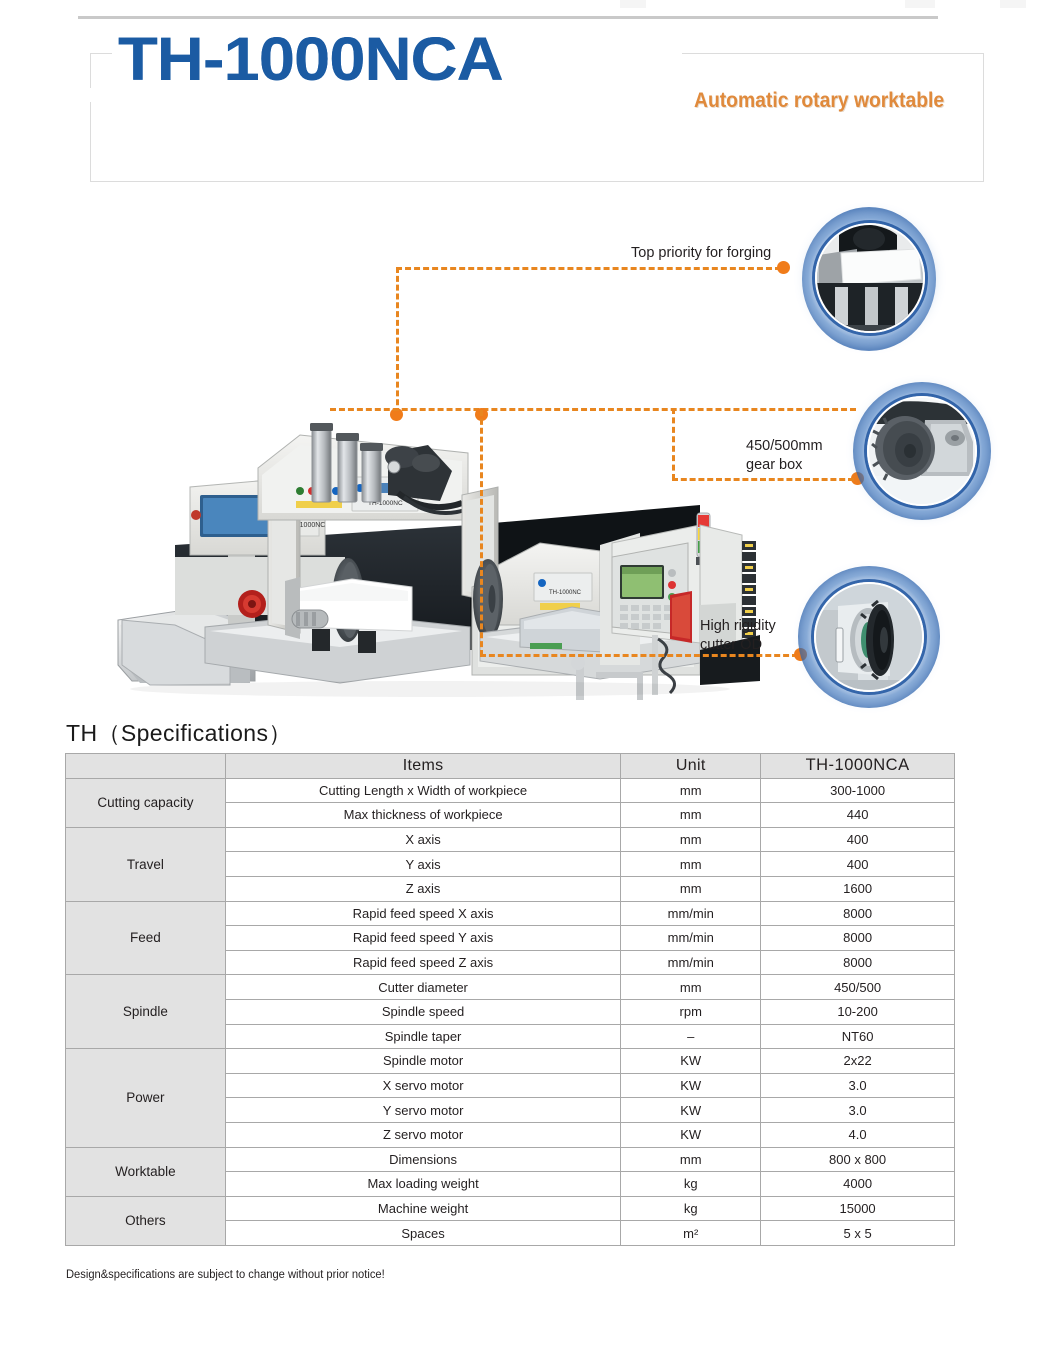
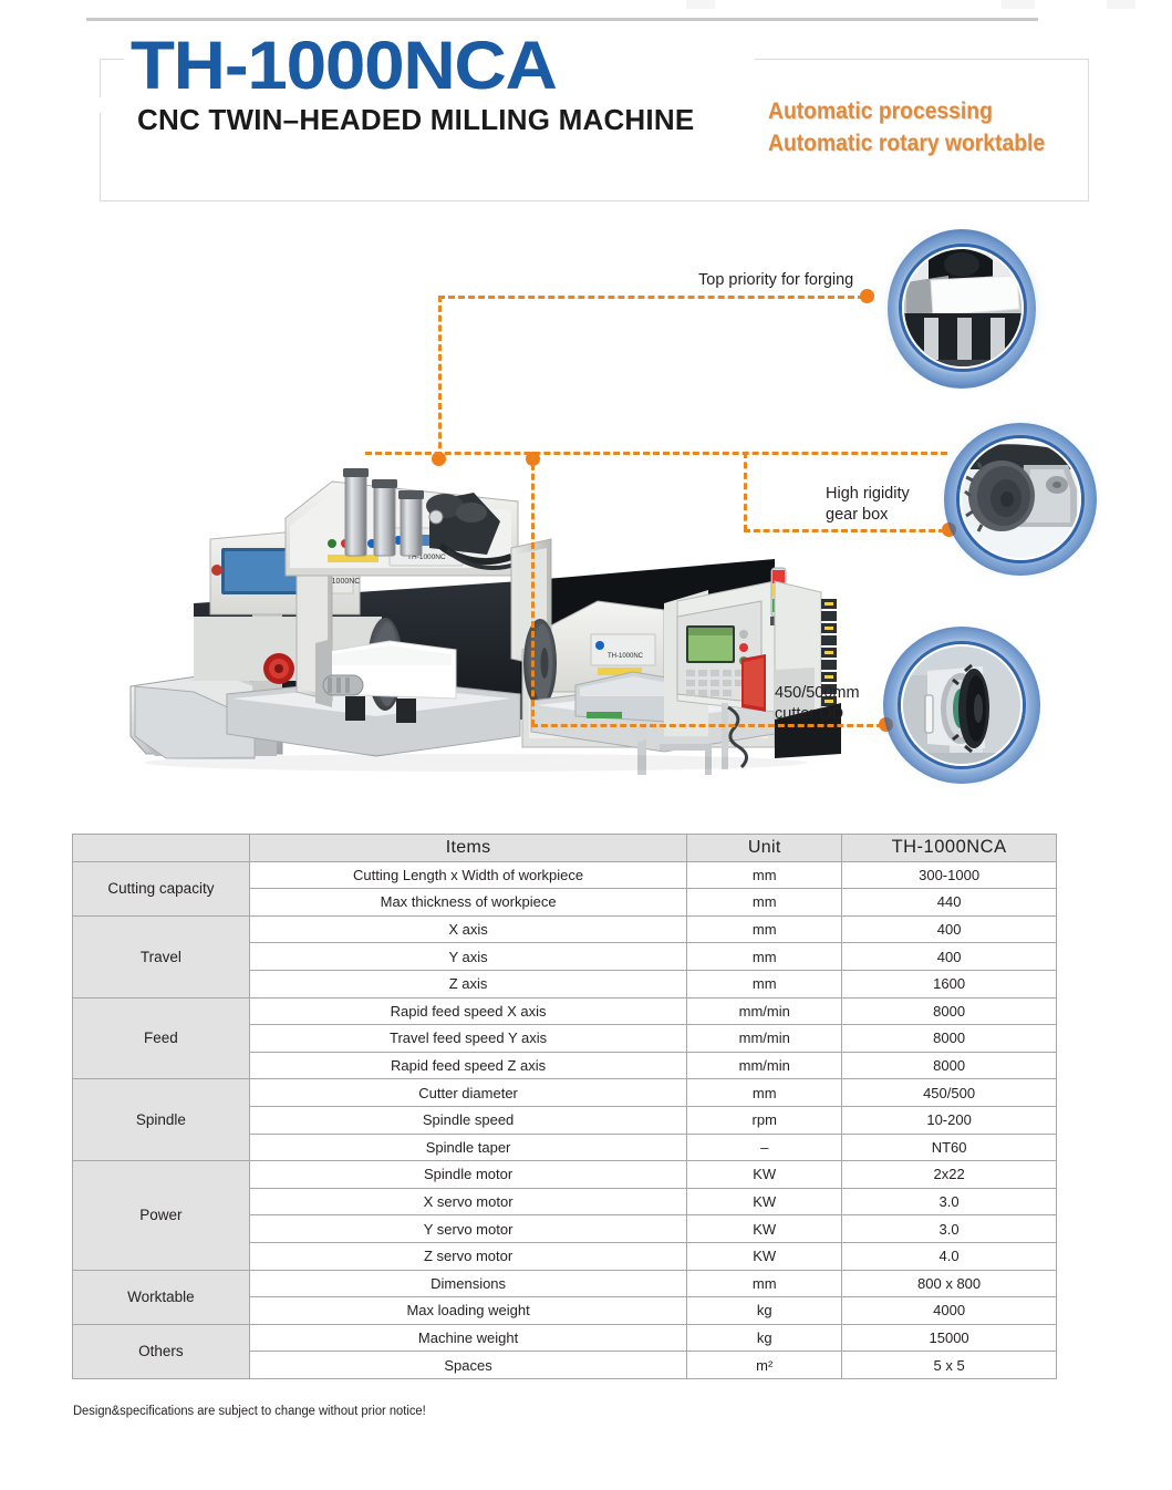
  TH-1000NCA
+ CNC TWIN–HEADED MILLING MACHINE
+ Automatic processing
  Automatic rotary worktable
  Top priority for forging
- 450/500mm
+ High rigidity
  gear box
- High rigidity
+ 450/500mm
  cutter OD
- TH（Specifications）
  	Items	Unit	TH-1000NCA
  Cutting capacity	Cutting Length x Width of workpiece	mm	300-1000
  Max thickness of workpiece	mm	440
  Travel	X axis	mm	400
  Y axis	mm	400
  Z axis	mm	1600
  Feed	Rapid feed speed X axis	mm/min	8000
- Rapid feed speed Y axis	mm/min	8000
+ Travel feed speed Y axis	mm/min	8000
  Rapid feed speed Z axis	mm/min	8000
  Spindle	Cutter diameter	mm	450/500
  Spindle speed	rpm	10-200
  Spindle taper	–	NT60
  Power	Spindle motor	KW	2x22
  X servo motor	KW	3.0
  Y servo motor	KW	3.0
  Z servo motor	KW	4.0
  Worktable	Dimensions	mm	800 x 800
  Max loading weight	kg	4000
  Others	Machine weight	kg	15000
  Spaces	m²	5 x 5
  Design&specifications are subject to change without prior notice!
